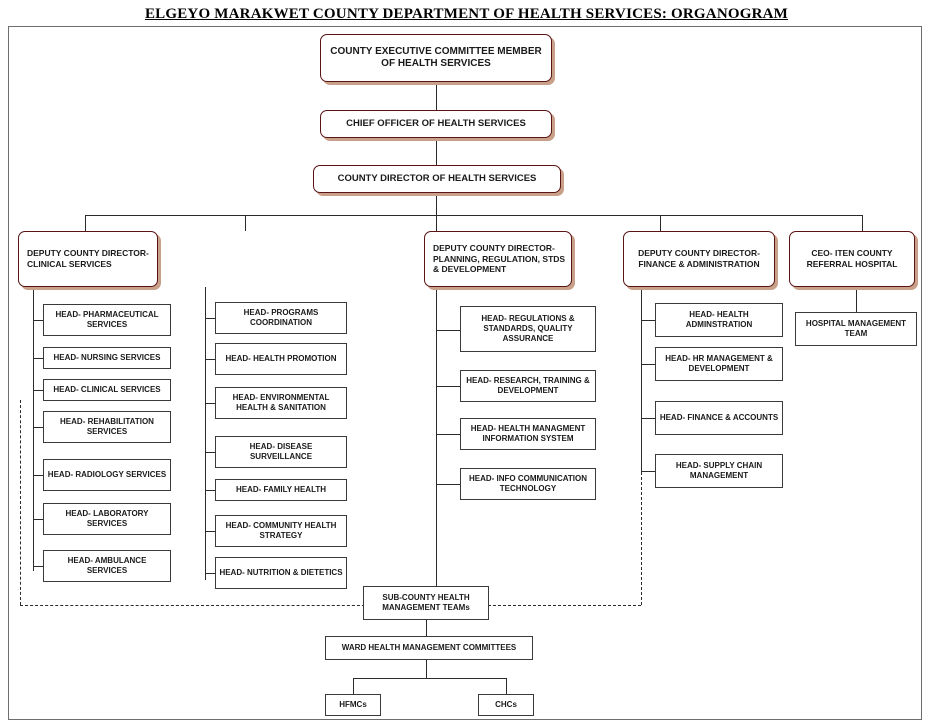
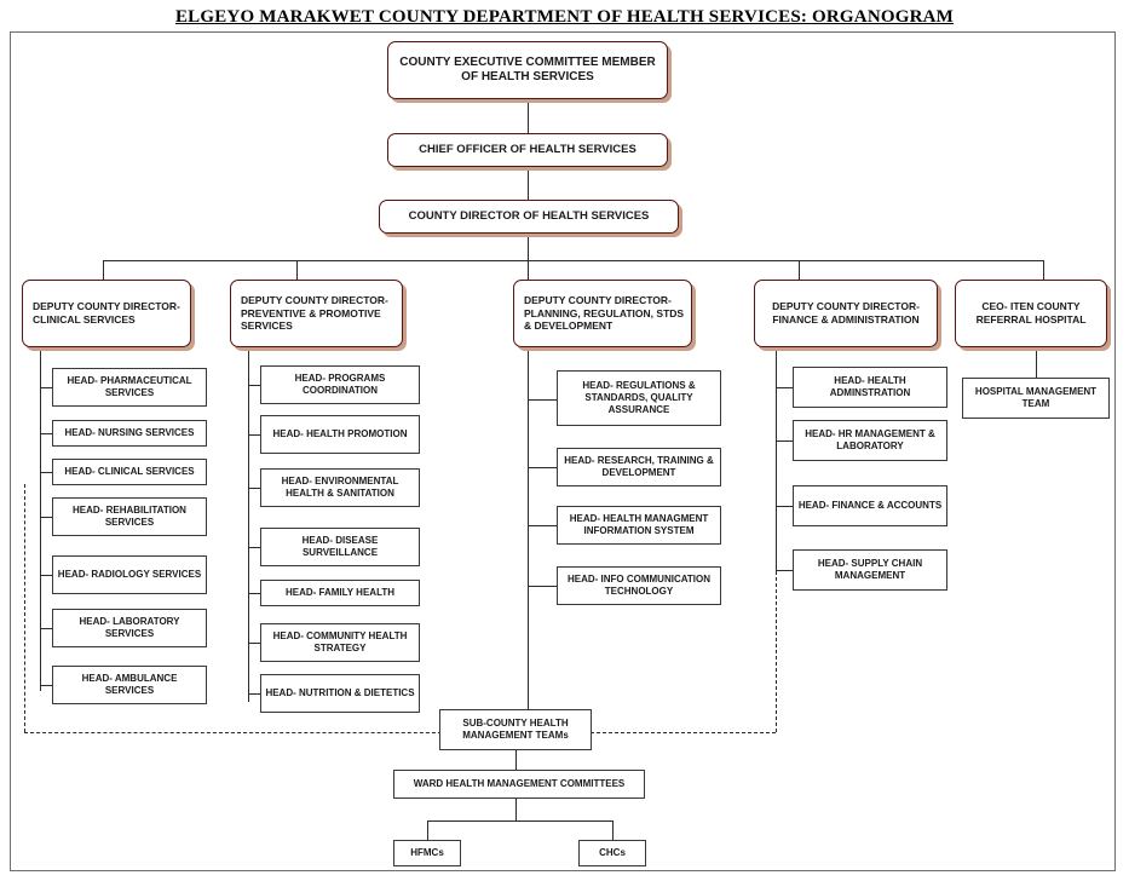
  ELGEYO MARAKWET COUNTY DEPARTMENT OF HEALTH SERVICES: ORGANOGRAM
  COUNTY EXECUTIVE COMMITTEE MEMBER OF HEALTH SERVICES
  CHIEF OFFICER OF HEALTH SERVICES
  COUNTY DIRECTOR OF HEALTH SERVICES
  DEPUTY COUNTY DIRECTOR- CLINICAL SERVICES
+ DEPUTY COUNTY DIRECTOR- PREVENTIVE & PROMOTIVE SERVICES
  DEPUTY COUNTY DIRECTOR- PLANNING, REGULATION, STDS & DEVELOPMENT
  DEPUTY COUNTY DIRECTOR- FINANCE & ADMINISTRATION
  CEO- ITEN COUNTY REFERRAL HOSPITAL
  HEAD- PHARMACEUTICAL SERVICES
  HEAD- NURSING SERVICES
  HEAD- CLINICAL SERVICES
  HEAD- REHABILITATION SERVICES
  HEAD- RADIOLOGY SERVICES
  HEAD- LABORATORY SERVICES
  HEAD- AMBULANCE SERVICES
  HEAD- PROGRAMS COORDINATION
  HEAD- HEALTH PROMOTION
  HEAD- ENVIRONMENTAL HEALTH & SANITATION
  HEAD- DISEASE SURVEILLANCE
  HEAD- FAMILY HEALTH
  HEAD- COMMUNITY HEALTH STRATEGY
  HEAD- NUTRITION & DIETETICS
  HEAD- REGULATIONS & STANDARDS, QUALITY ASSURANCE
  HEAD- RESEARCH, TRAINING & DEVELOPMENT
  HEAD- HEALTH MANAGMENT INFORMATION SYSTEM
  HEAD- INFO COMMUNICATION TECHNOLOGY
  HEAD- HEALTH ADMINSTRATION
- HEAD- HR MANAGEMENT & DEVELOPMENT
+ HEAD- HR MANAGEMENT & LABORATORY
  HEAD- FINANCE & ACCOUNTS
  HEAD- SUPPLY CHAIN MANAGEMENT
  HOSPITAL MANAGEMENT TEAM
  SUB-COUNTY HEALTH MANAGEMENT TEAMs
  WARD HEALTH MANAGEMENT COMMITTEES
  HFMCs
  CHCs
